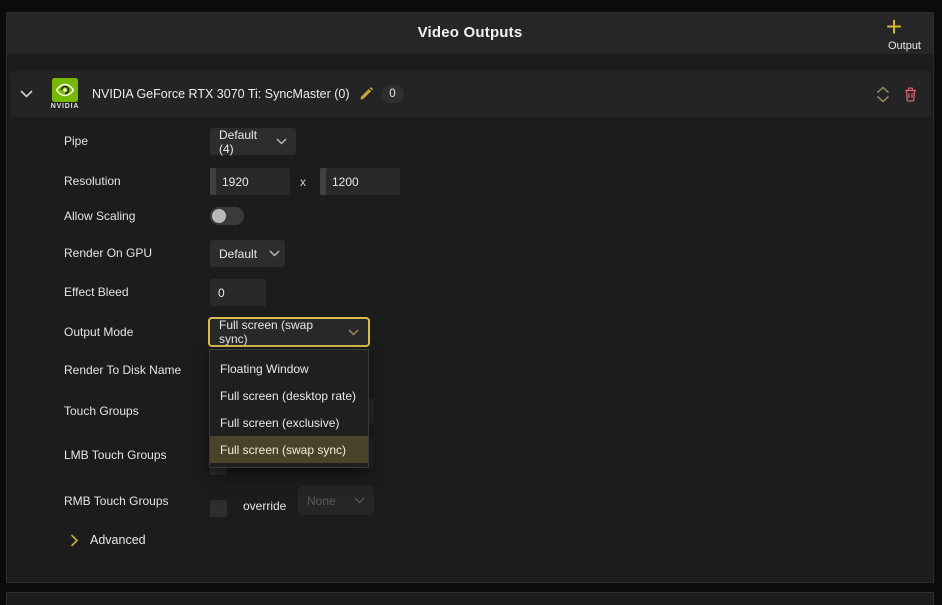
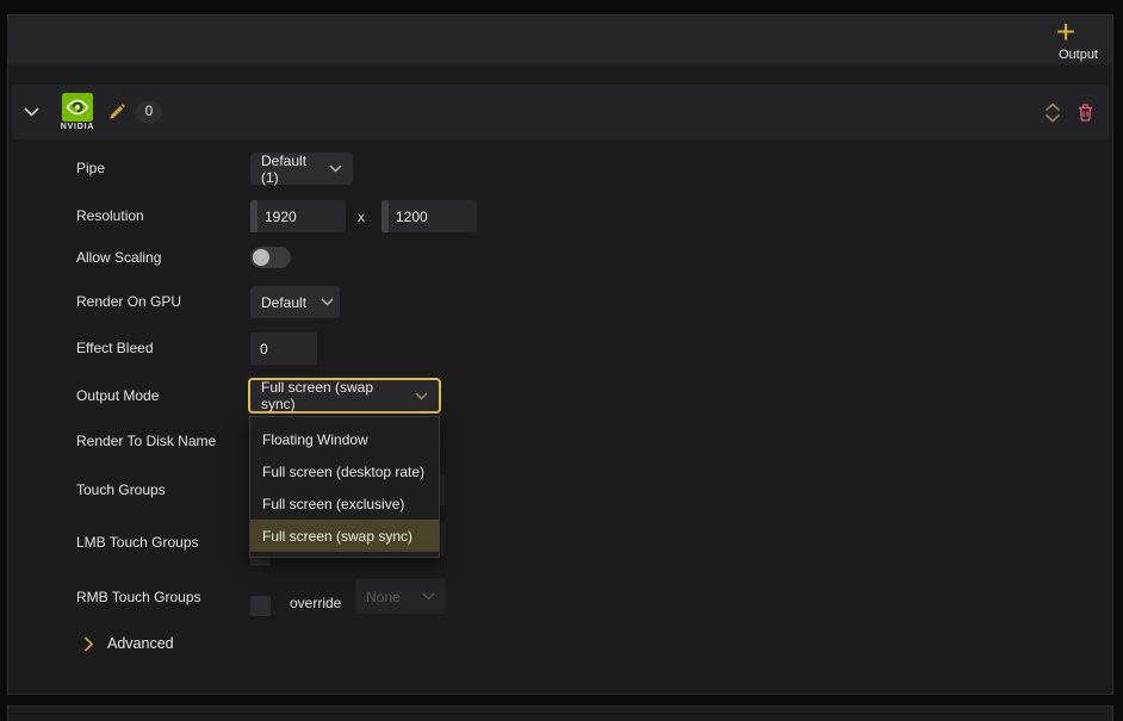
- Video Outputs
  +
  Output
- NVIDIA GeForce RTX 3070 Ti: SyncMaster (0)
  0
  Pipe
- Default (4)
+ Default (1)
  Resolution
  1920
  x
  1200
  Allow Scaling
  Render On GPU
  Default
  Effect Bleed
  0
  Output Mode
  Full screen (swap sync)
  Render To Disk Name
  Touch Groups
  LMB Touch Groups
  RMB Touch Groups
  override
  None
  Advanced
  Floating Window
  Full screen (desktop rate)
  Full screen (exclusive)
  Full screen (swap sync)
